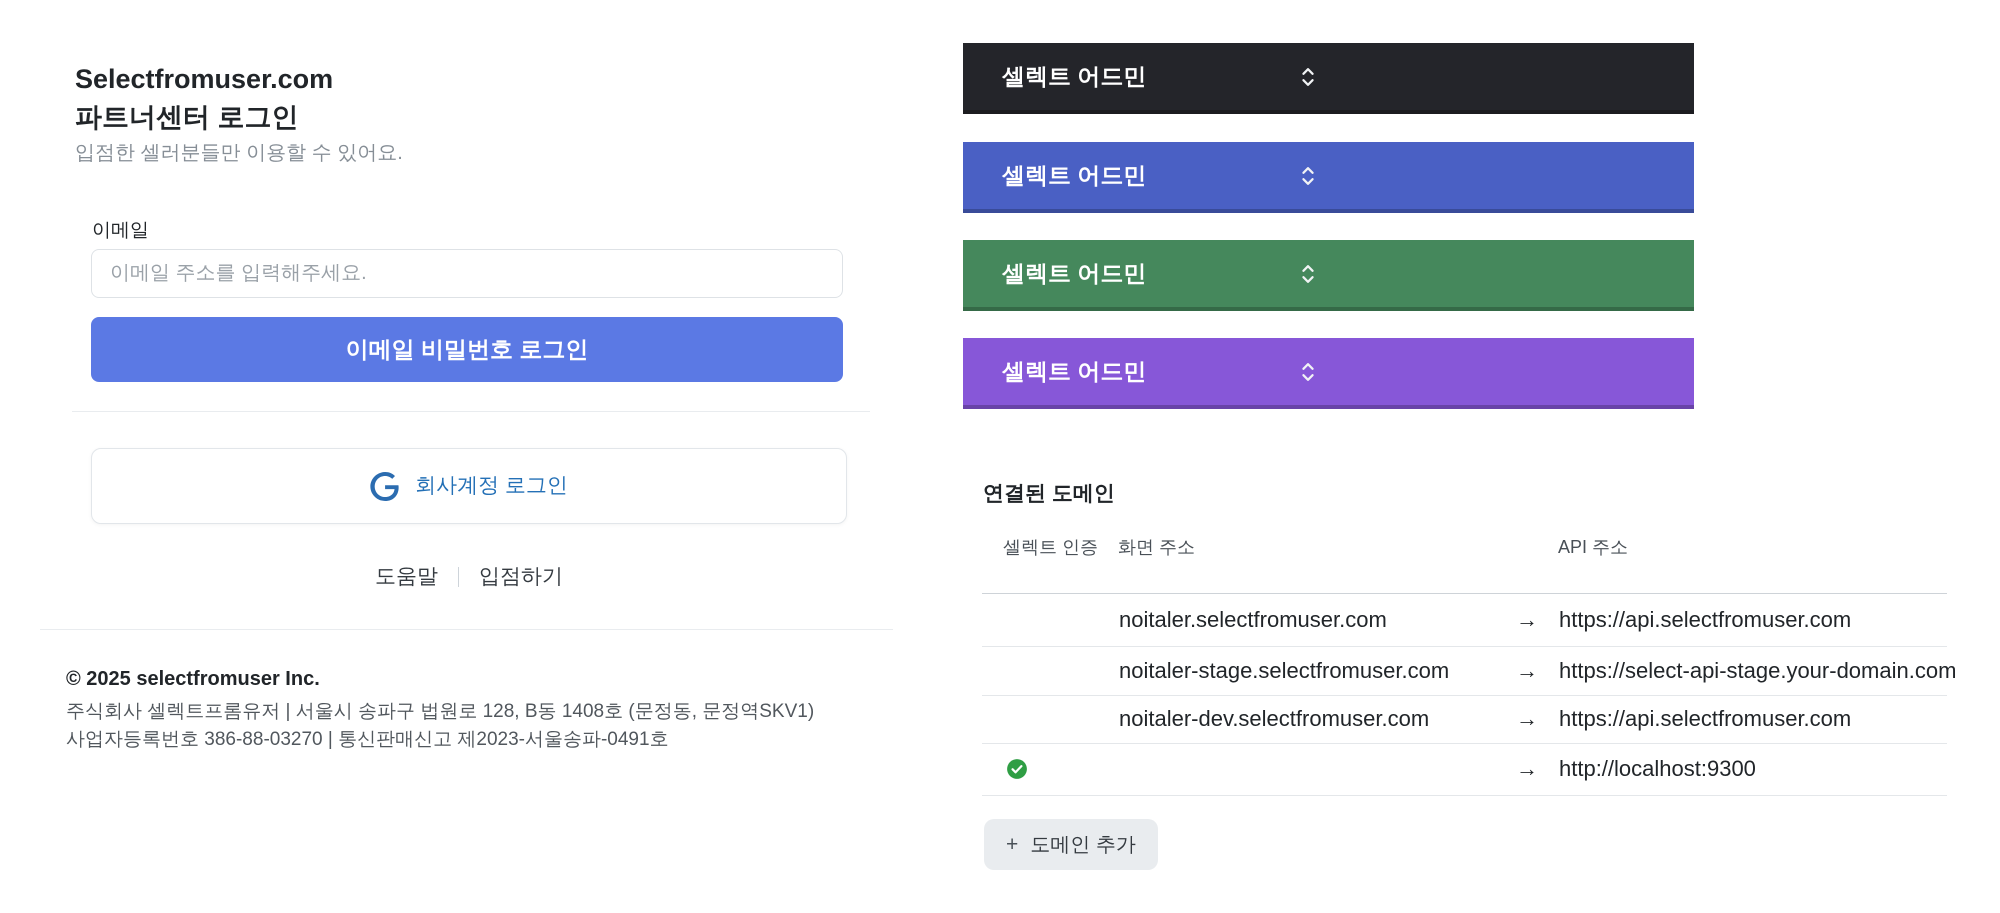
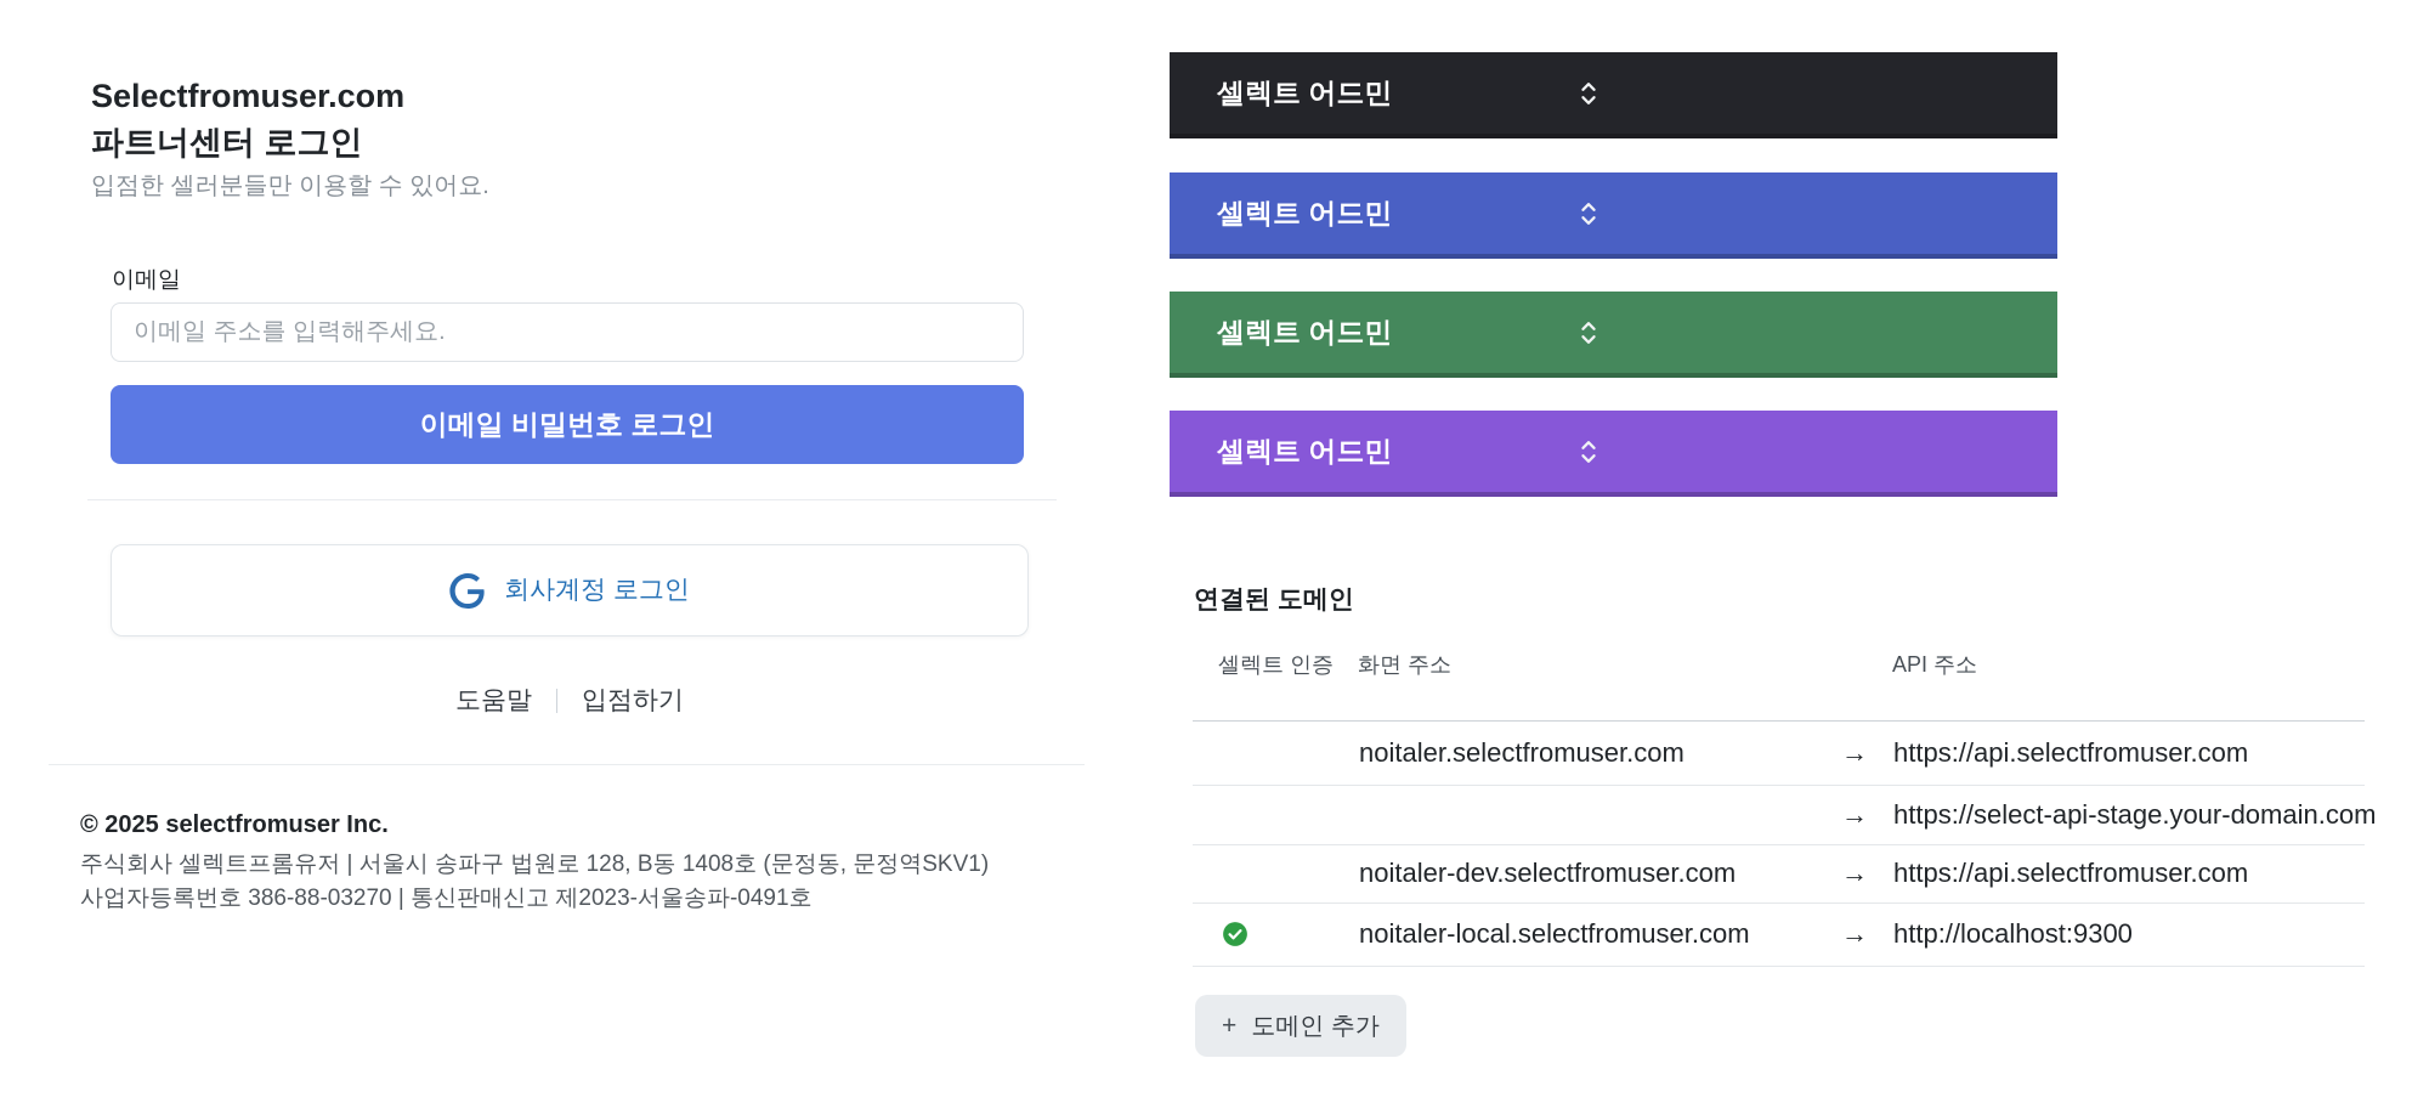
  Selectfromuser.com
  파트너센터 로그인
  입점한 셀러분들만 이용할 수 있어요.
  이메일
  이메일 주소를 입력해주세요.
  이메일 비밀번호 로그인
  회사계정 로그인
  도움말
  입점하기
  © 2025 selectfromuser Inc.
  주식회사 셀렉트프롬유저 | 서울시 송파구 법원로 128, B동 1408호 (문정동, 문정역SKV1)
  사업자등록번호 386-88-03270 | 통신판매신고 제2023-서울송파-0491호
  셀렉트 어드민
  셀렉트 어드민
  셀렉트 어드민
  셀렉트 어드민
  연결된 도메인
  셀렉트 인증
  화면 주소
  API 주소
  noitaler.selectfromuser.com
  →
  https://api.selectfromuser.com
- noitaler-stage.selectfromuser.com
  →
  https://select-api-stage.your-domain.com
  noitaler-dev.selectfromuser.com
  →
  https://api.selectfromuser.com
+ noitaler-local.selectfromuser.com
  →
  http://localhost:9300
  +
  도메인 추가
